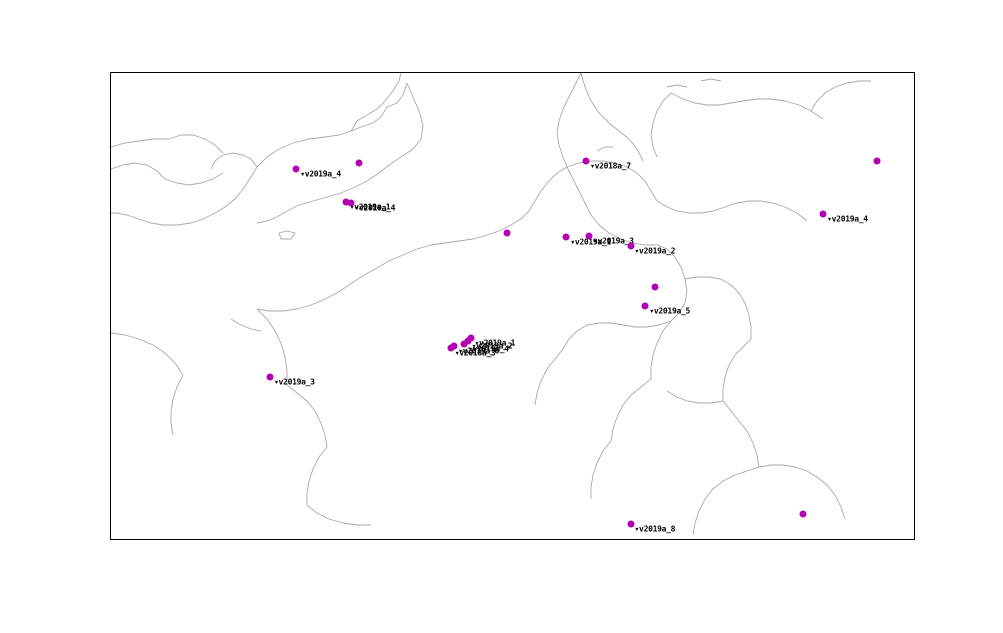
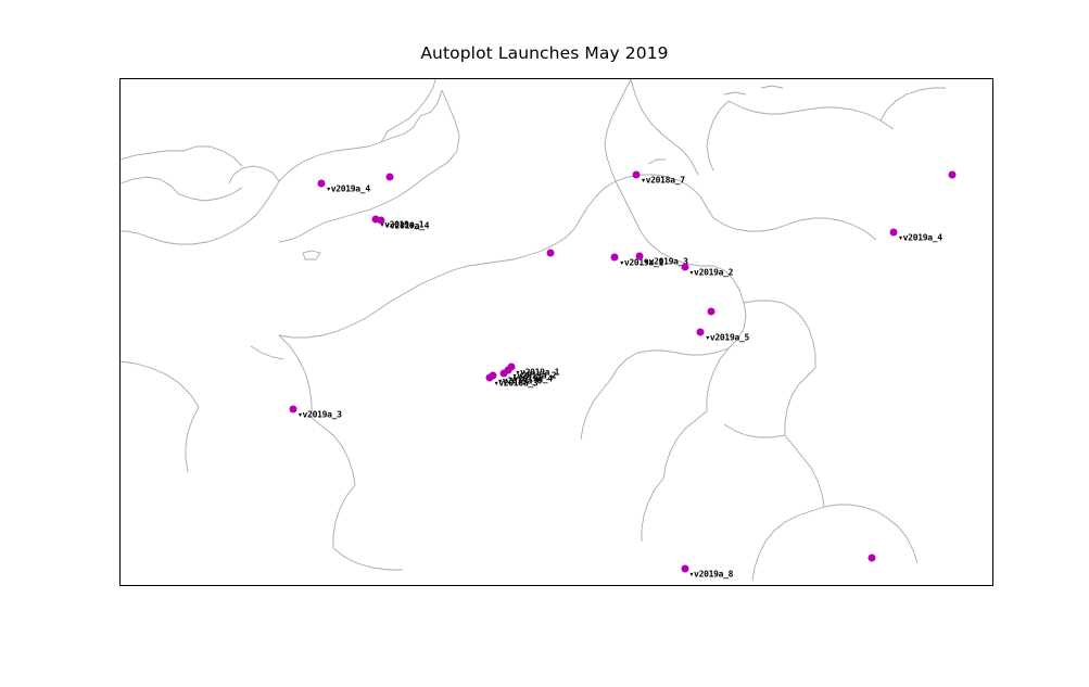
+ Autoplot Launches May 2019
  ▾v2019a_4
  ▾v2019a_1
  ▾v2019a_4
  ▾v2018a_7
  ▾v2019a_4
  ▾v2019a_1
  ▾v2019a_3
  ▾v2019a_2
  ▾v2019a_5
  ▾v2019a_1
  ▾v2019a_2
  ▾v2019a_4
  ▾v2019a_6
  ▾v2018a_3
  ▾v2019a_3
  ▾v2019a_8
